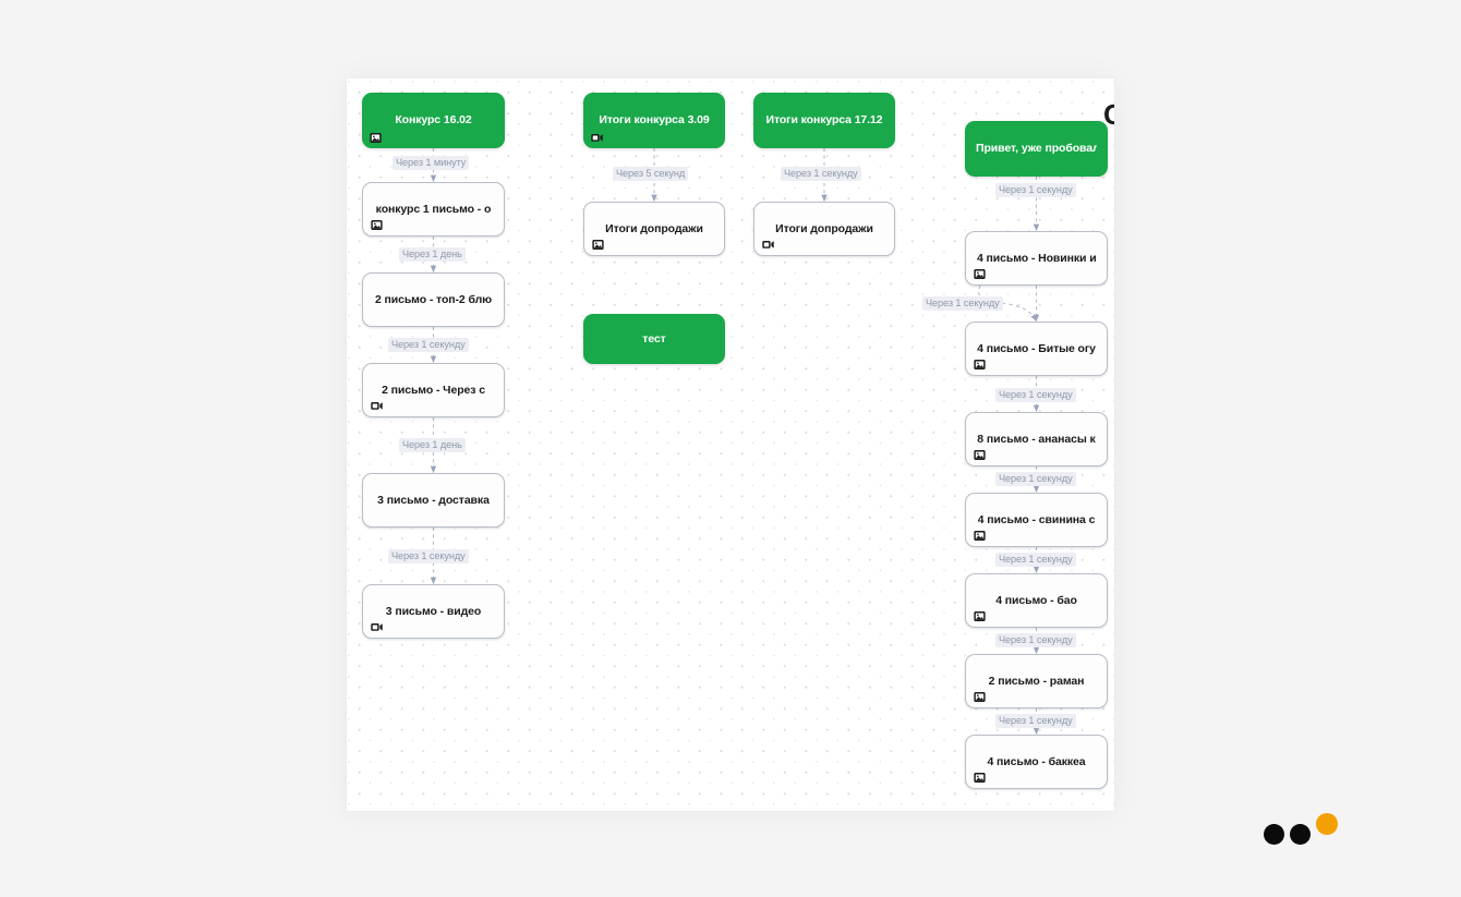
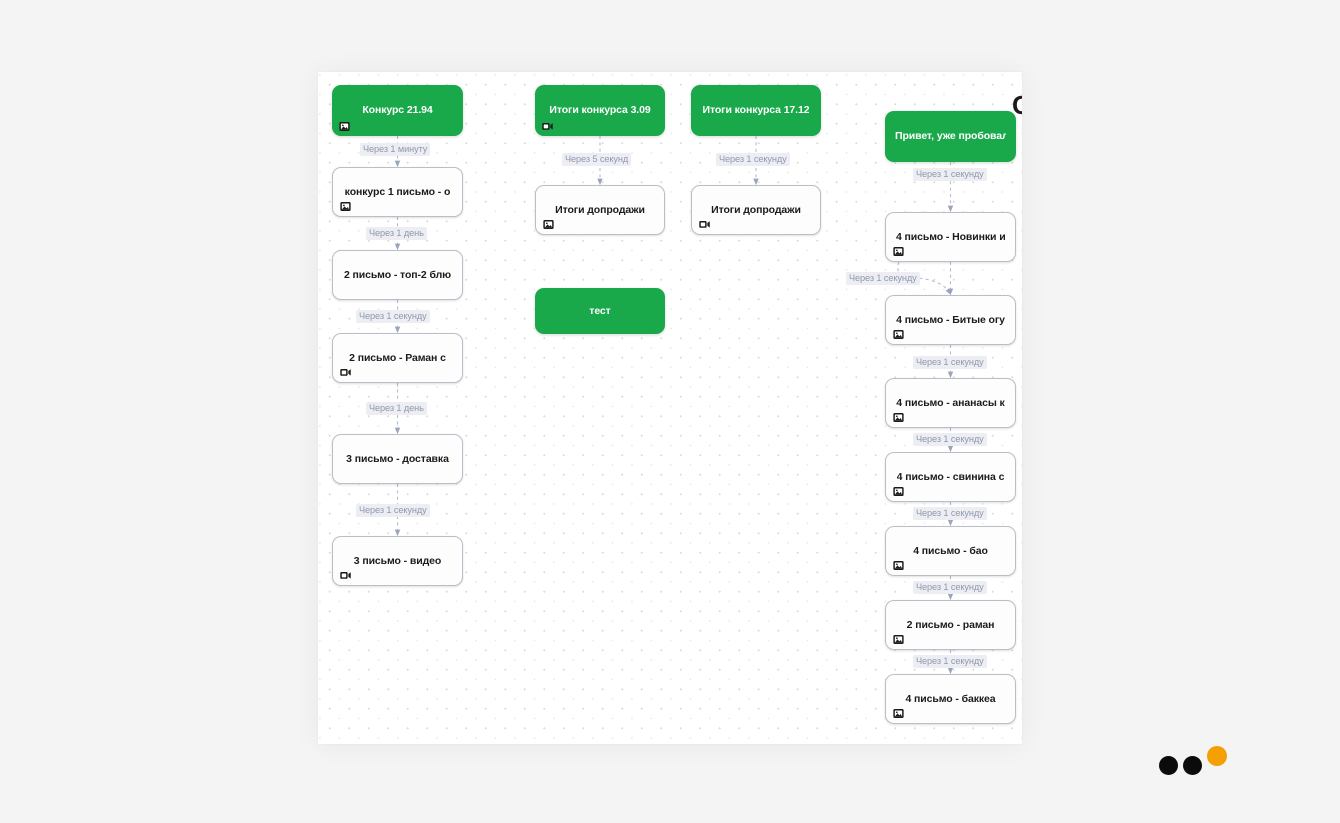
- Конкурс 16.02
+ Конкурс 21.94
  конкурс 1 письмо - о
  2 письмо - топ-2 блю
- 2 письмо - Через с
+ 2 письмо - Раман с
  3 письмо - доставка
  3 письмо - видео
  Итоги конкурса 3.09
  Итоги допродажи
  тест
  Итоги конкурса 17.12
  Итоги допродажи
  Привет, уже пробовал
  4 письмо - Новинки и
  4 письмо - Битые огу
- 8 письмо - ананасы к
+ 4 письмо - ананасы к
  4 письмо - свинина с
  4 письмо - бао
  2 письмо - раман
  4 письмо - баккеа
  Через 1 минуту
  Через 1 день
  Через 1 секунду
  Через 1 день
  Через 1 секунду
  Через 5 секунд
  Через 1 секунду
  Через 1 секунду
  Через 1 секунду
  Через 1 секунду
  Через 1 секунду
  Через 1 секунду
  Через 1 секунду
  Через 1 секунду
  C
